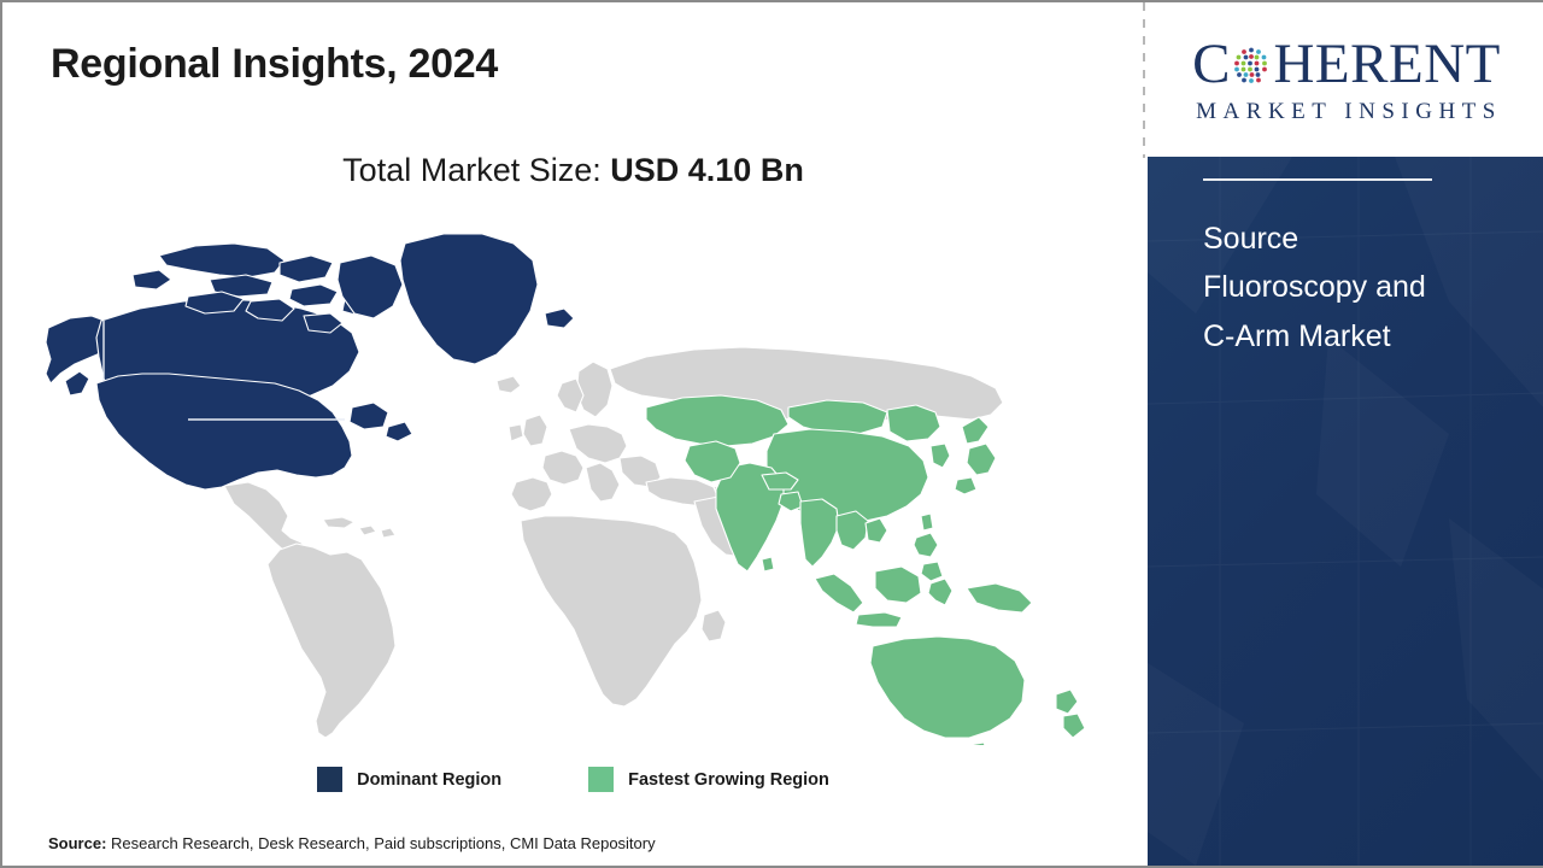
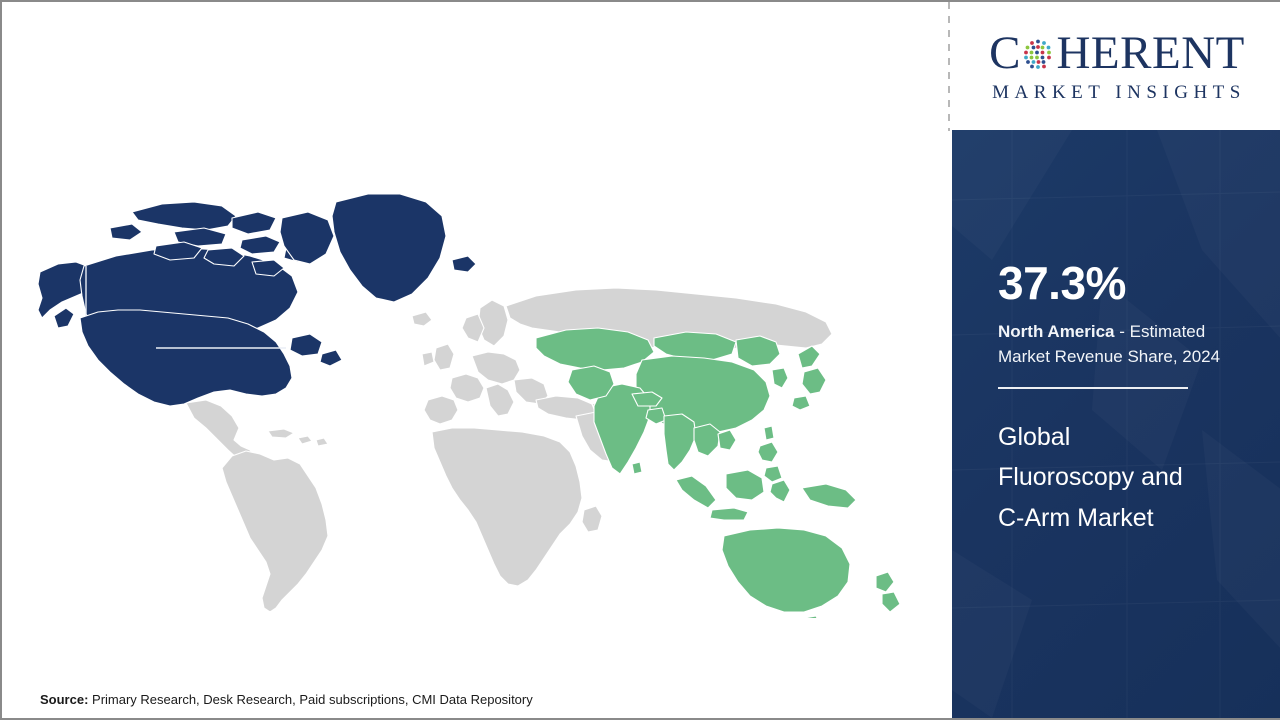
- Regional Insights, 2024
- Total Market Size: USD 4.10 Bn
- Dominant Region
- Fastest Growing Region
- Source: Research Research, Desk Research, Paid subscriptions, CMI Data Repository
+ Source: Primary Research, Desk Research, Paid subscriptions, CMI Data Repository
  C
  HERENT
  MARKET INSIGHTS
+ 37.3%
+ North America - Estimated Market Revenue Share, 2024
- Source Fluoroscopy and C-Arm Market
+ Global Fluoroscopy and C-Arm Market
